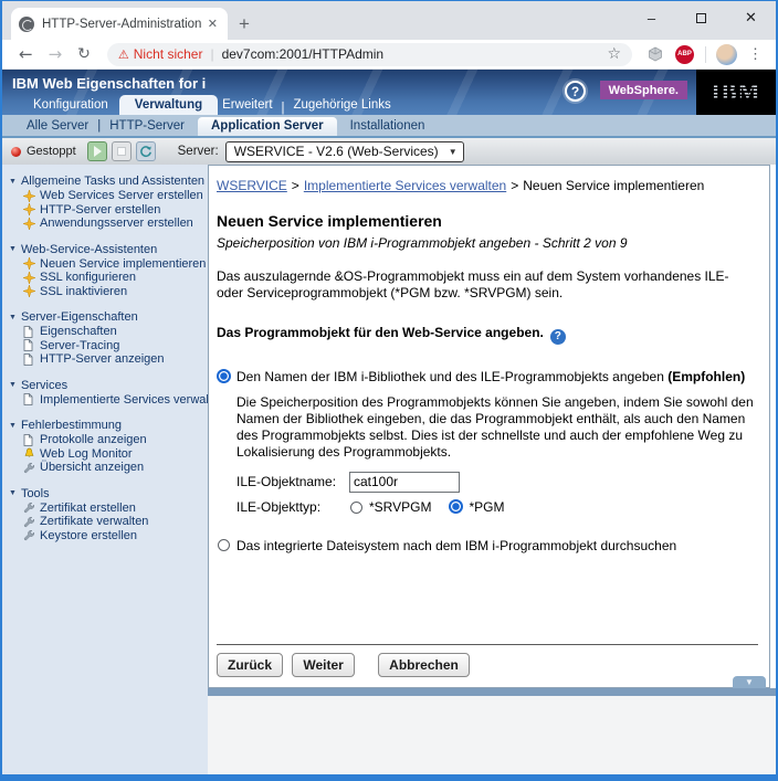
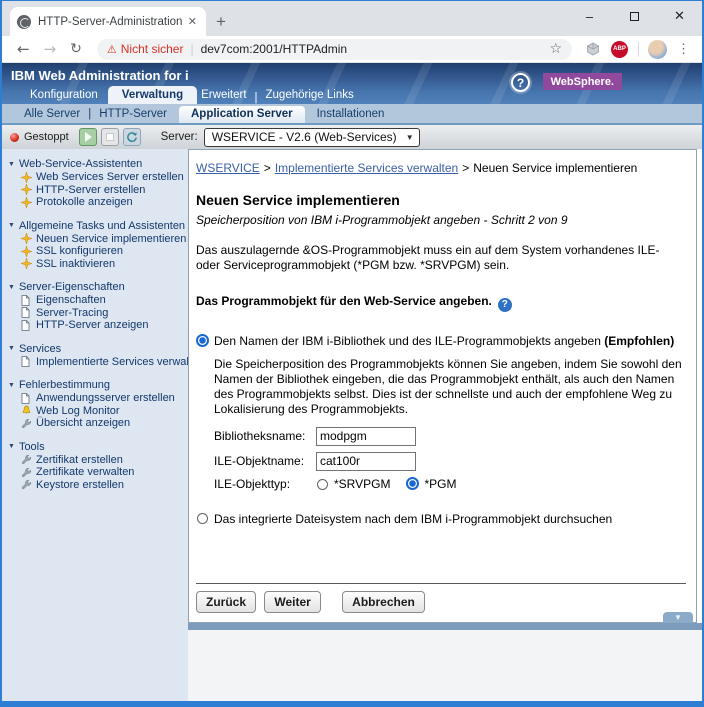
  HTTP-Server-Administration
  ✕
  +
  –
  ✕
  ←
  →
  ↻
  ⚠
  Nicht sicher
  dev7com:2001/HTTPAdmin
  ☆
  ⋮
- IBM Web Eigenschaften for i
+ IBM Web Administration for i
  Konfiguration
  Verwaltung
  Erweitert
  |
  Zugehörige Links
  ?
  WebSphere.
- IBM
  Alle Server
  |
  HTTP-Server
  Application Server
  Installationen
  Gestoppt
  Server:
  WSERVICE - V2.6 (Web-Services)
  ▼
- Allgemeine Tasks und Assistenten
+ Web-Service-Assistenten
  Web Services Server erstellen
  HTTP-Server erstellen
- Anwendungsserver erstellen
+ Protokolle anzeigen
- Web-Service-Assistenten
+ Allgemeine Tasks und Assistenten
  Neuen Service implementieren
  SSL konfigurieren
  SSL inaktivieren
  Server-Eigenschaften
  Eigenschaften
  Server-Tracing
  HTTP-Server anzeigen
  Services
  Implementierte Services verwa
  Fehlerbestimmung
- Protokolle anzeigen
+ Anwendungsserver erstellen
  Web Log Monitor
  Übersicht anzeigen
  Tools
  Zertifikat erstellen
  Zertifikate verwalten
  Keystore erstellen
  WSERVICE > Implementierte Services verwalten > Neuen Service implementieren
  Neuen Service implementieren
  Speicherposition von IBM i-Programmobjekt angeben - Schritt 2 von 9
  Das auszulagernde &OS-Programmobjekt muss ein auf dem System vorhandenes ILE- oder Serviceprogrammobjekt (*PGM bzw. *SRVPGM) sein.
  Das Programmobjekt für den Web-Service angeben. ?
  Den Namen der IBM i-Bibliothek und des ILE-Programmobjekts angeben (Empfohlen)
  Die Speicherposition des Programmobjekts können Sie angeben, indem Sie sowohl den Namen der Bibliothek eingeben, die das Programmobjekt enthält, als auch den Namen des Programmobjekts selbst. Dies ist der schnellste und auch der empfohlene Weg zu Lokalisierung des Programmobjekts.
+ Bibliotheksname:
+ modpgm
  ILE-Objektname:
  cat100r
  ILE-Objekttyp:
  *SRVPGM
  *PGM
  Das integrierte Dateisystem nach dem IBM i-Programmobjekt durchsuchen
  Zurück Weiter Abbrechen
  ▼
